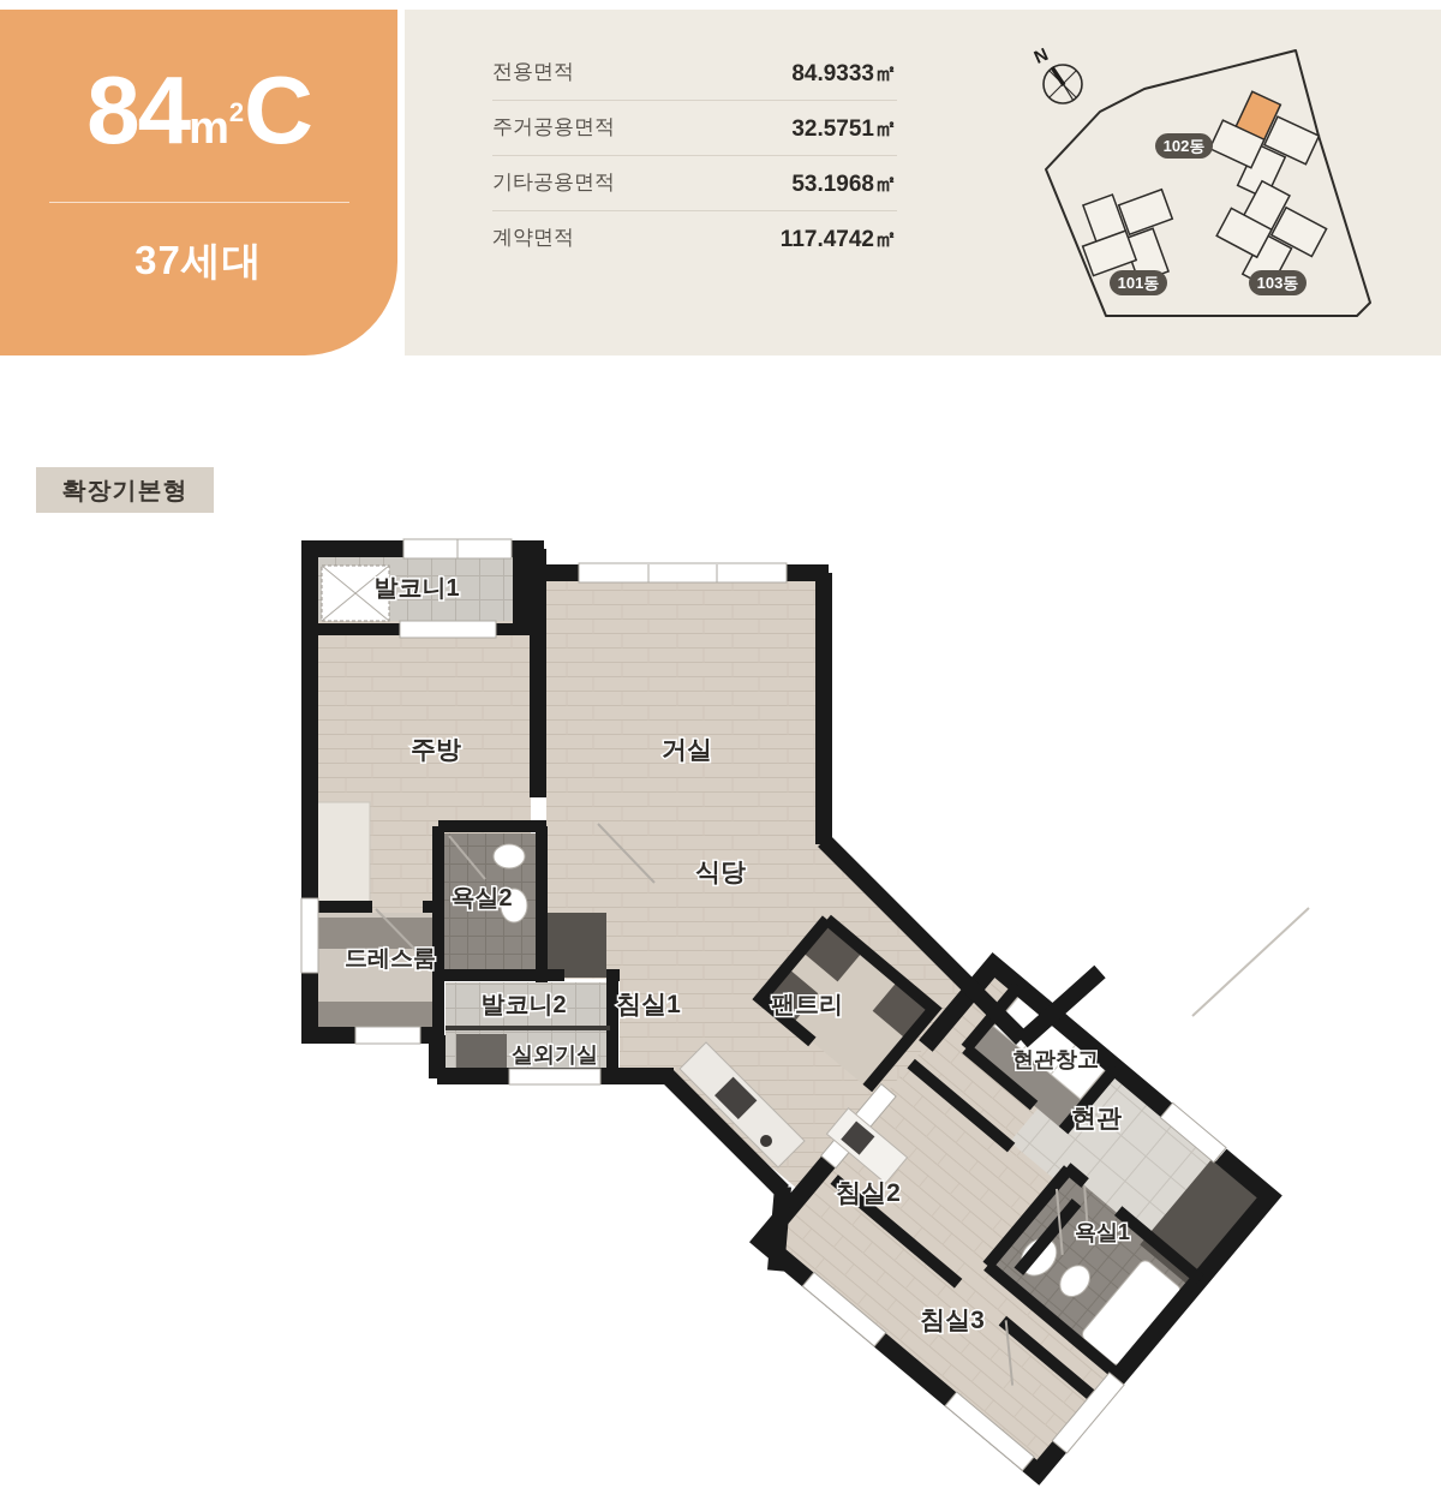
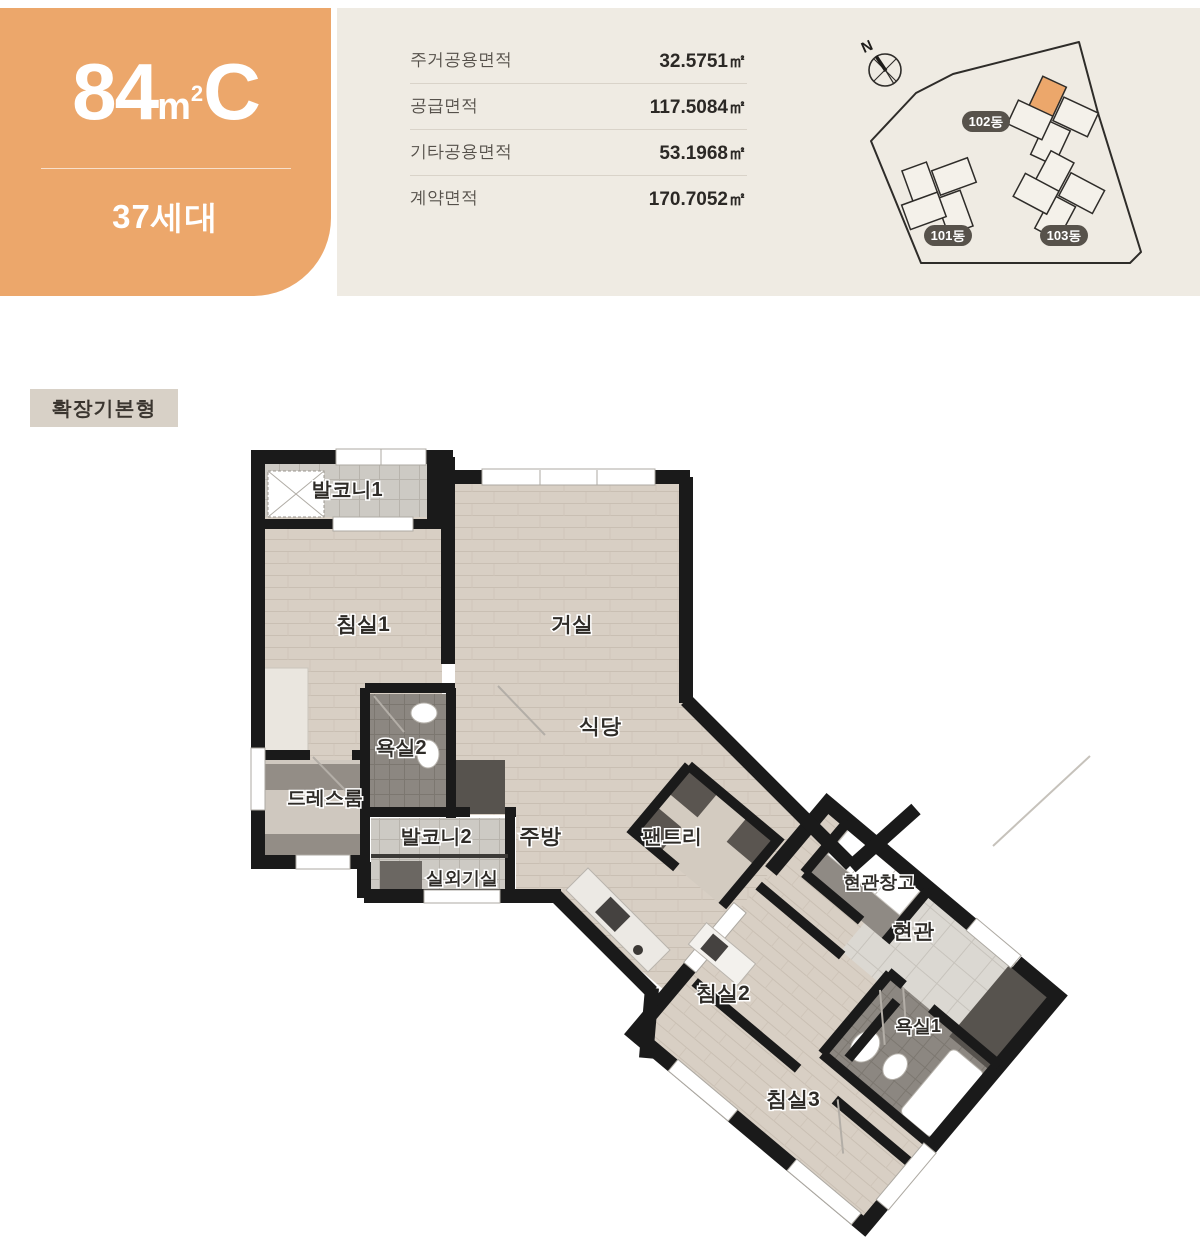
  84m2C
  37세대
- 전용면적
- 84.9333㎡
  주거공용면적
  32.5751㎡
+ 공급면적
+ 117.5084㎡
  기타공용면적
  53.1968㎡
  계약면적
- 117.4742㎡
+ 170.7052㎡
  102동
  101동
  103동
  확장기본형
  발코니1
- 주방
+ 침실1
  거실
  식당
  욕실2
  드레스룸
  발코니2
- 침실1
+ 주방
  팬트리
  실외기실
  현관창고
  현관
  침실2
  욕실1
  침실3
